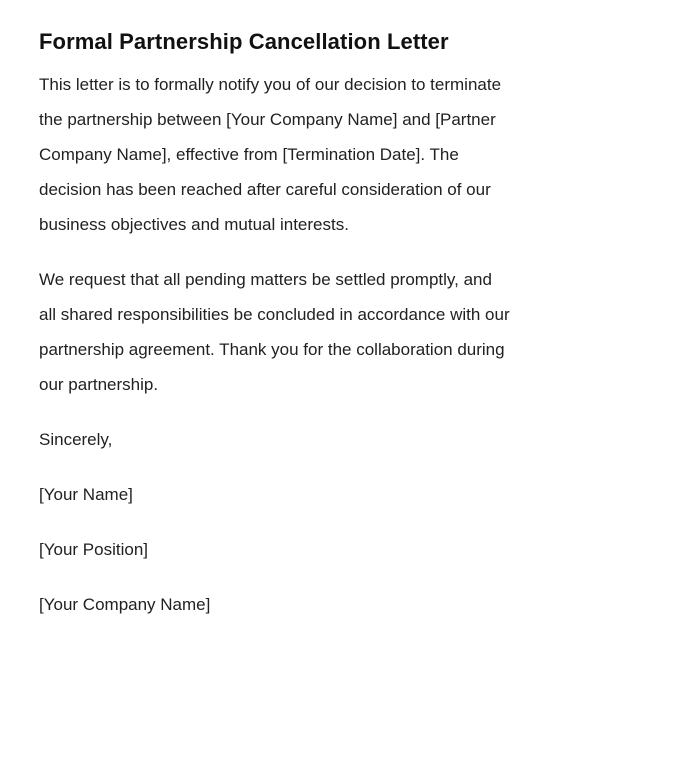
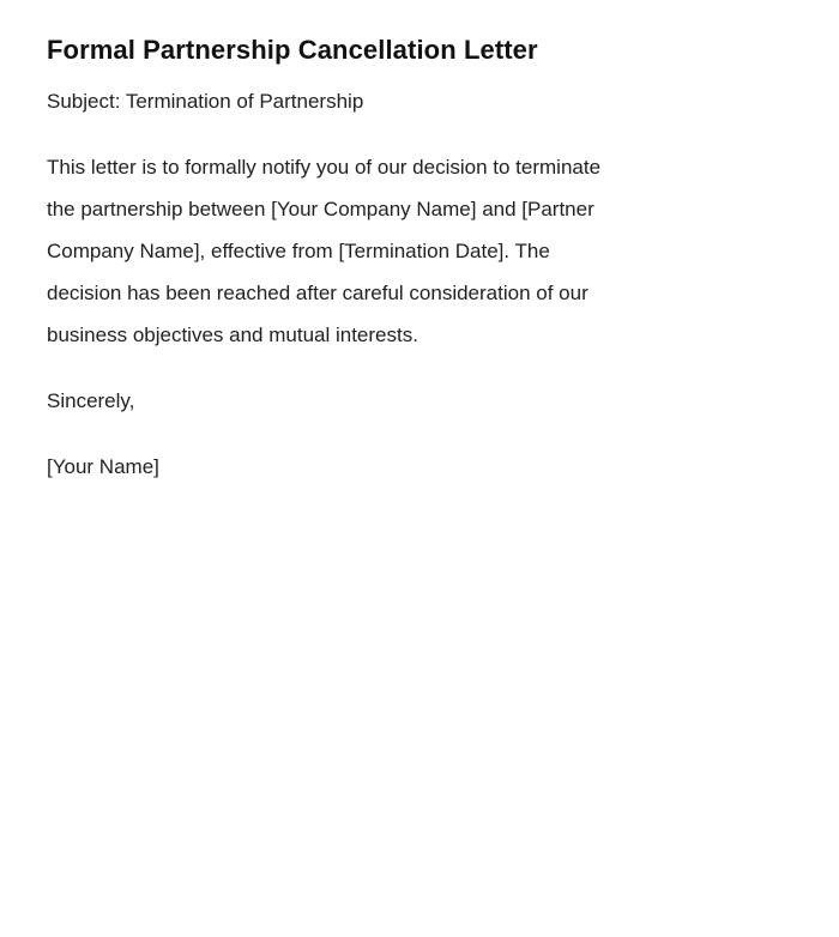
  Formal Partnership Cancellation Letter
+ Subject: Termination of Partnership
  This letter is to formally notify you of our decision to terminate
  the partnership between [Your Company Name] and [Partner
  Company Name], effective from [Termination Date]. The
  decision has been reached after careful consideration of our
  business objectives and mutual interests.
- We request that all pending matters be settled promptly, and
- all shared responsibilities be concluded in accordance with our
- partnership agreement. Thank you for the collaboration during
- our partnership.
  Sincerely,
  [Your Name]
- [Your Position]
- [Your Company Name]
